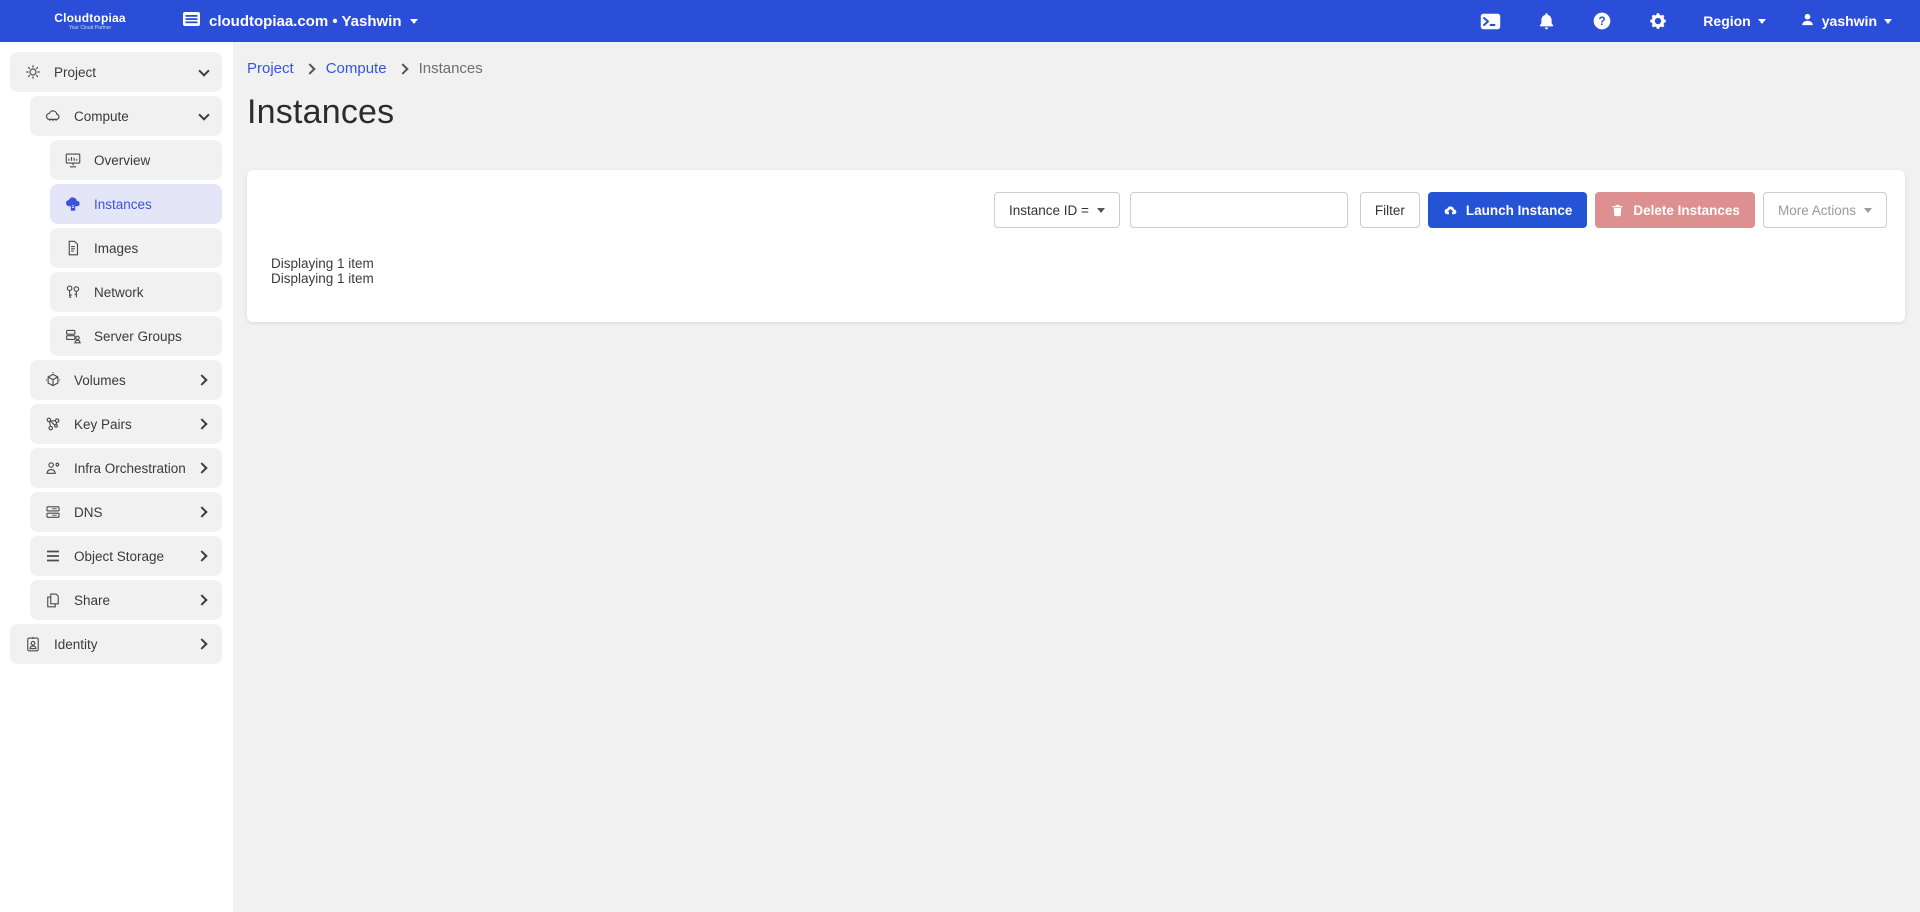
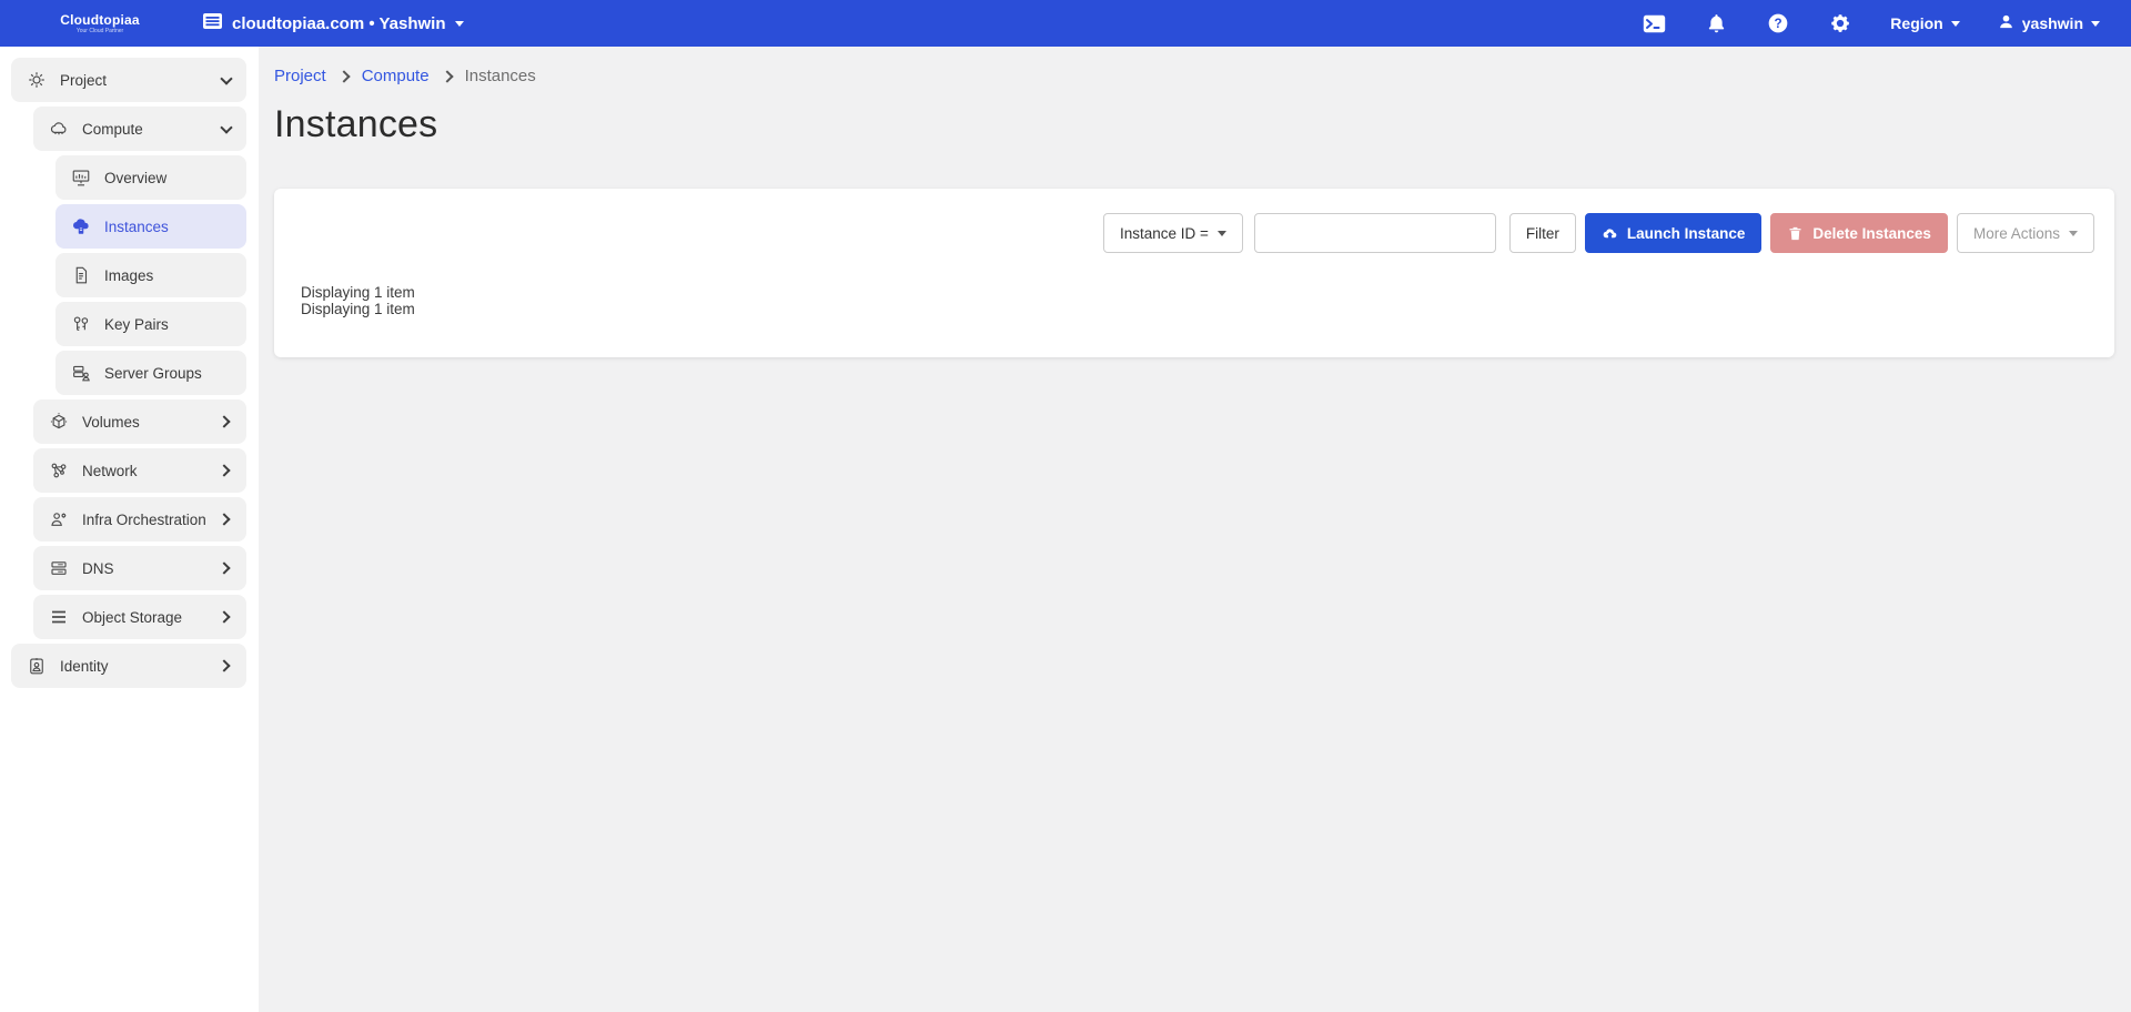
  Cloudtopiaa
  cloudtopiaa.com • Yashwin
  ?
  Region
  yashwin
  Project
  Compute
  Overview
  Instances
  Images
- Network
+ Key Pairs
  Server Groups
  Volumes
- Key Pairs
+ Network
  Infra Orchestration
  DNS
  Object Storage
- Share
  Identity
  Project
  Compute
  Instances
  Instances
  Instance ID =
  Filter
  Launch Instance
  Delete Instances
  More Actions
  Displaying 1 item
  Displaying 1 item
